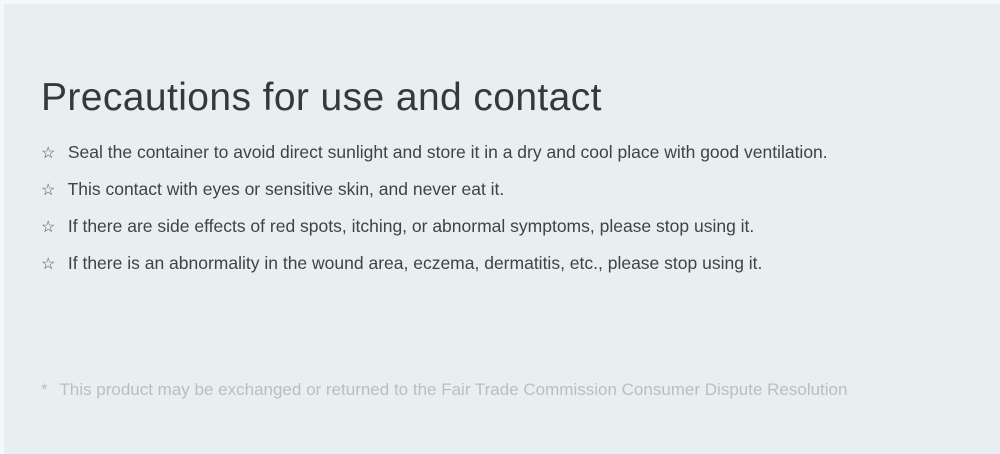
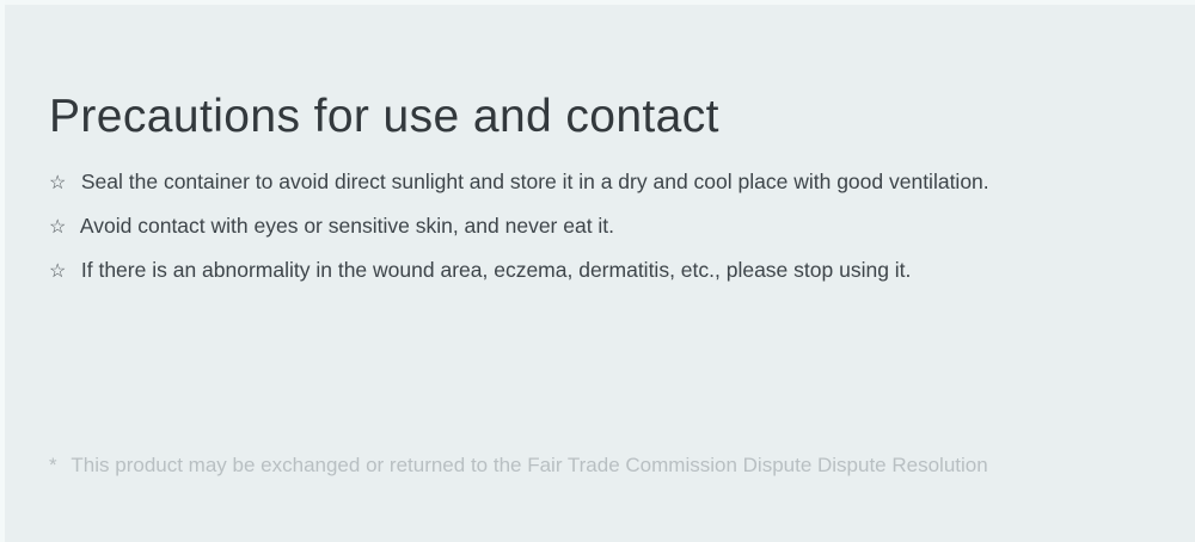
  Precautions for use and contact
  ☆ Seal the container to avoid direct sunlight and store it in a dry and cool place with good ventilation.
- ☆ This contact with eyes or sensitive skin, and never eat it.
+ ☆ Avoid contact with eyes or sensitive skin, and never eat it.
- ☆ If there are side effects of red spots, itching, or abnormal symptoms, please stop using it.
  ☆ If there is an abnormality in the wound area, eczema, dermatitis, etc., please stop using it.
- * This product may be exchanged or returned to the Fair Trade Commission Consumer Dispute Resolution
+ * This product may be exchanged or returned to the Fair Trade Commission Dispute Dispute Resolution
